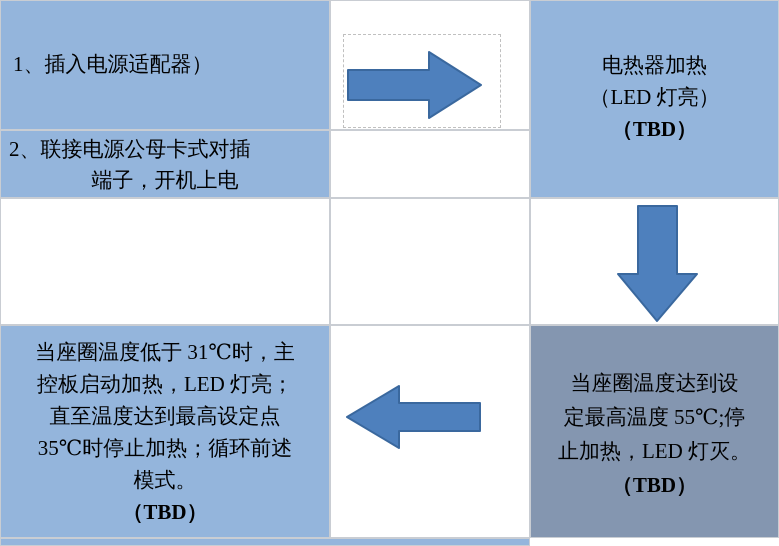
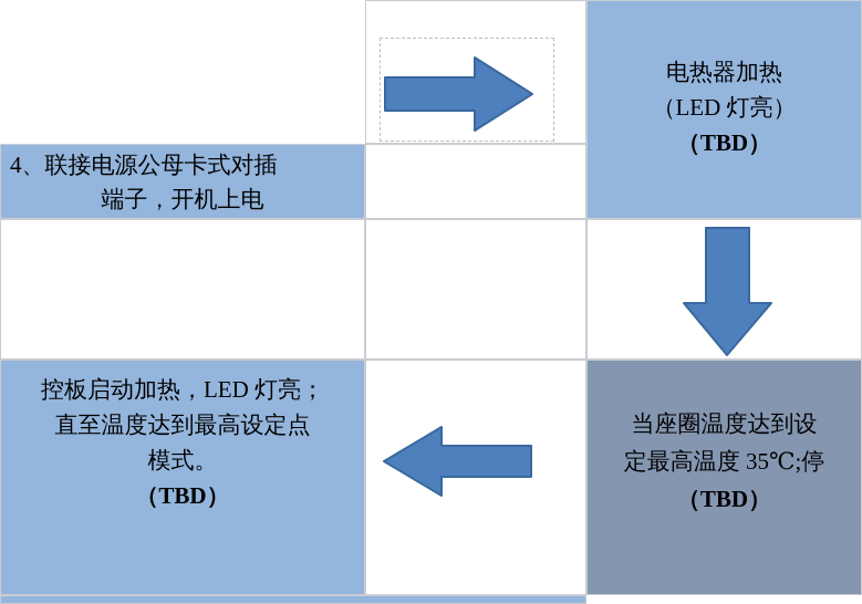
- 1、插入电源适配器）
- 2、联接电源公母卡式对插
+ 4、联接电源公母卡式对插
  端子，开机上电
  电热器加热
  （LED 灯亮）
  （TBD）
- 当座圈温度低于 31℃时，主
  控板启动加热，LED 灯亮；
  直至温度达到最高设定点
- 35℃时停止加热；循环前述
  模式。
  （TBD）
  当座圈温度达到设
- 定最高温度 55℃;停
+ 定最高温度 35℃;停
- 止加热，LED 灯灭。
  （TBD）
